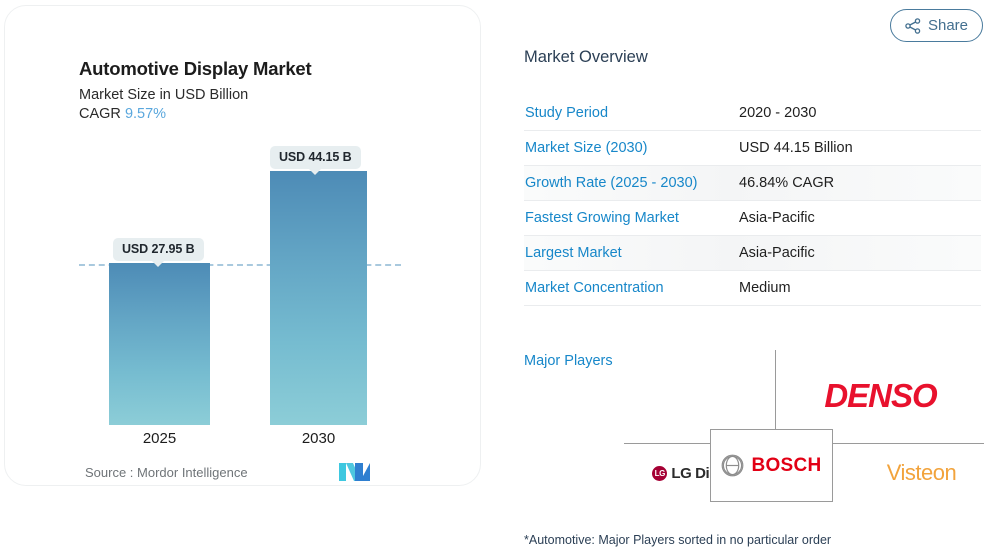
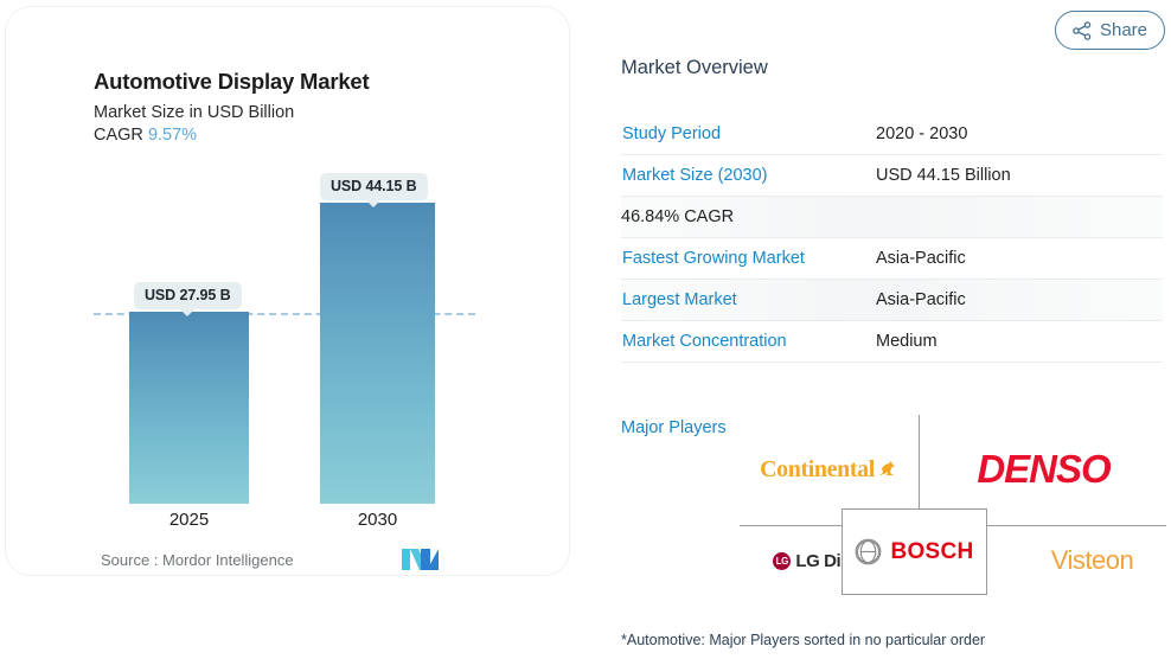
  Automotive Display Market
  Market Size in USD Billion
  CAGR 9.57%
  USD 27.95 B
  USD 44.15 B
  2025
  2030
  Source : Mordor Intelligence
  Share
  Market Overview
  Study Period
  2020 - 2030
  Market Size (2030)
  USD 44.15 Billion
- Growth Rate (2025 - 2030)
  46.84% CAGR
  Fastest Growing Market
  Asia-Pacific
  Largest Market
  Asia-Pacific
  Market Concentration
  Medium
  Major Players
+ Continental
  DENSO
  LG
  Visteon
  BOSCH
  *Automotive: Major Players sorted in no particular order
